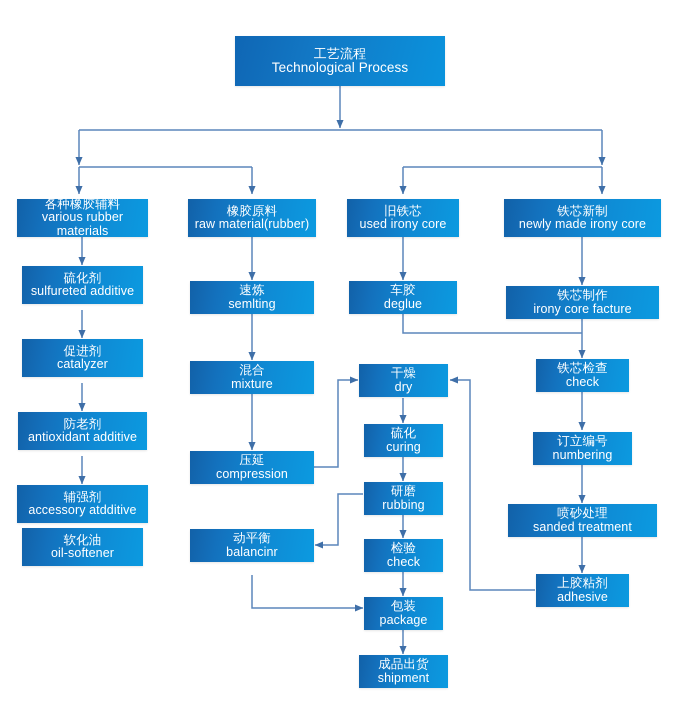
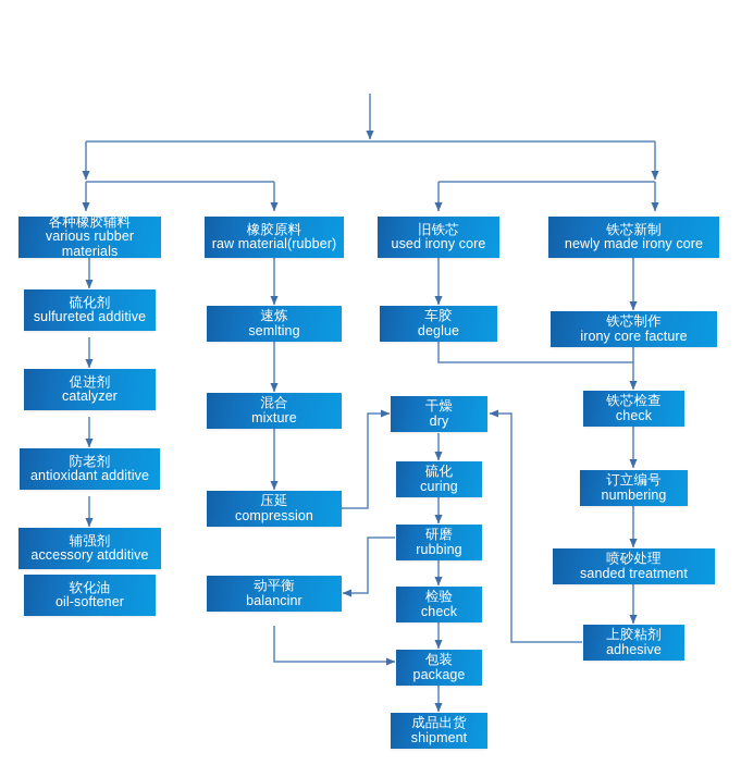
- 工艺流程
- Technological Process
  各种橡胶辅料
  various rubber materials
  硫化剂
  sulfureted additive
  促进剂
  catalyzer
  防老剂
  antioxidant additive
  辅强剂
  accessory atdditive
  软化油
  oil-softener
  橡胶原料
  raw material(rubber)
  速炼
  semlting
  混合
  mixture
  压延
  compression
  动平衡
  balancinr
  旧铁芯
  used irony core
  车胶
  deglue
  干燥
  dry
  硫化
  curing
  研磨
  rubbing
  检验
  check
  包装
  package
  成品出货
  shipment
  铁芯新制
  newly made irony core
  铁芯制作
  irony core facture
  铁芯检查
  check
  订立编号
  numbering
  喷砂处理
  sanded treatment
  上胶粘剂
  adhesive
